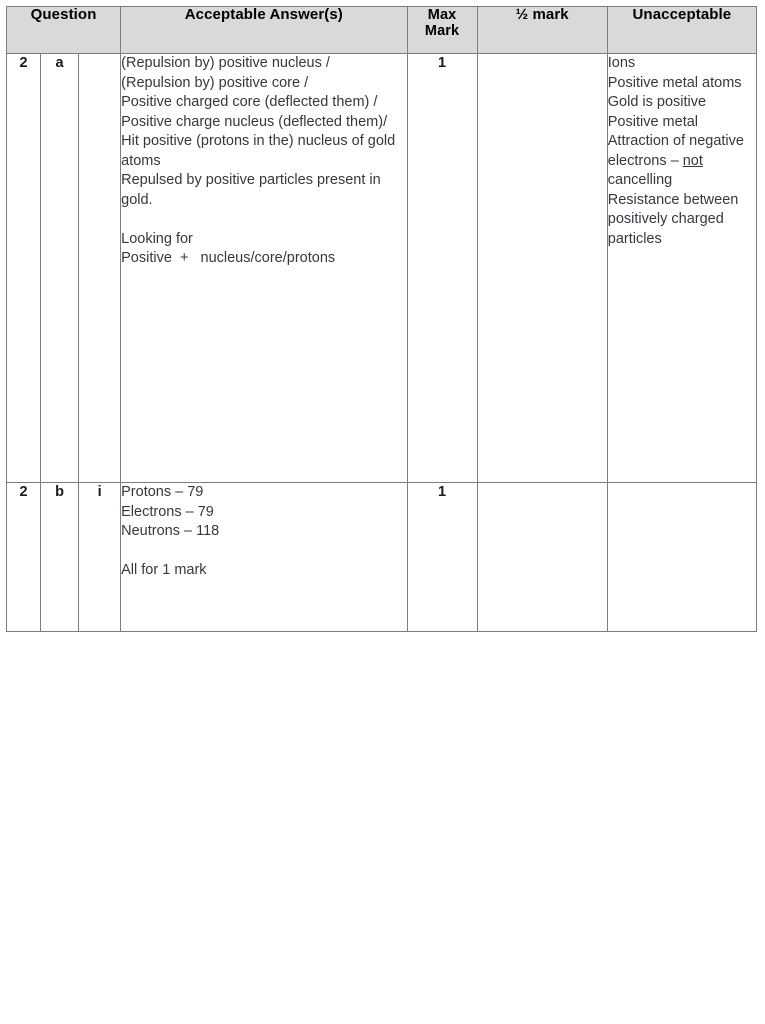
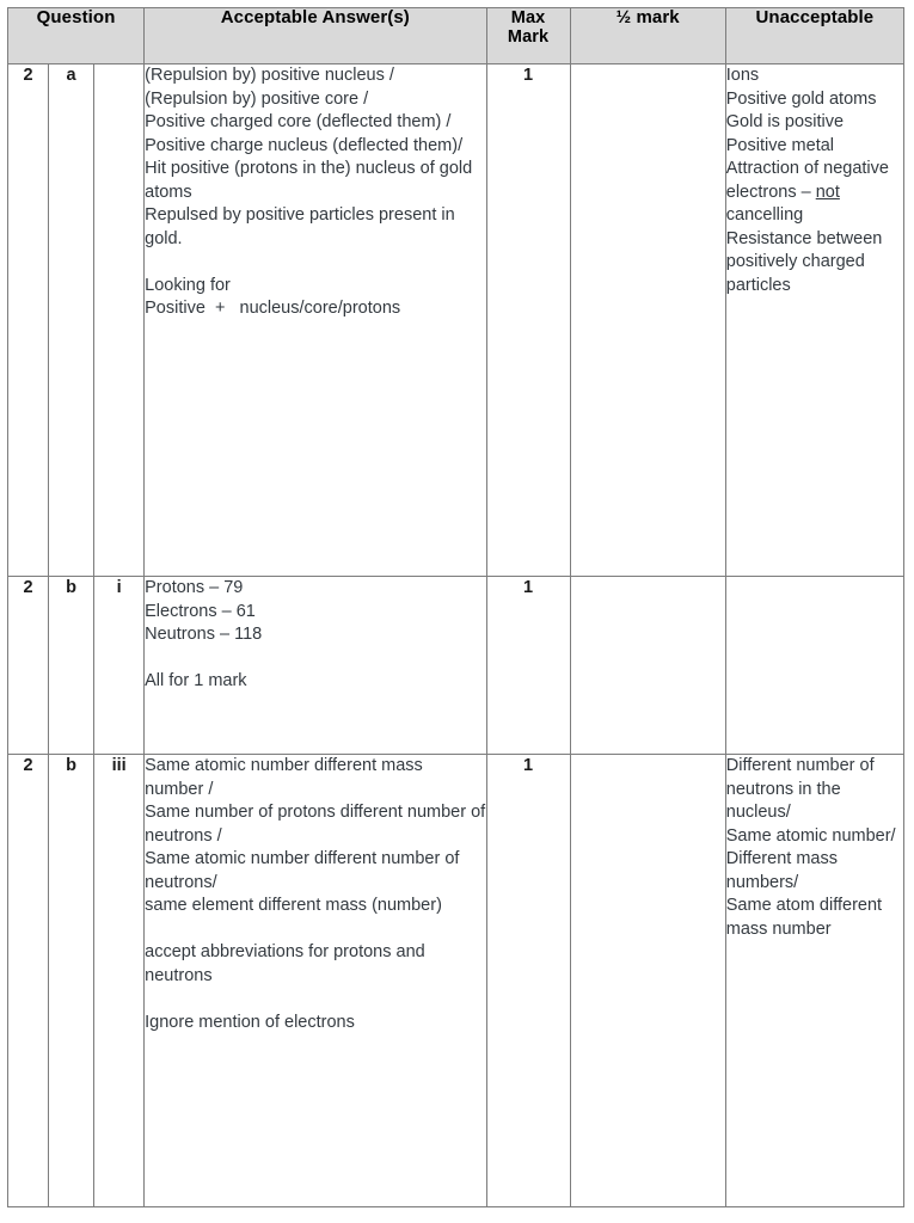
  Question	Acceptable Answer(s)	MaxMark	½ mark	Unacceptable
- 2	a		(Repulsion by) positive nucleus / (Repulsion by) positive core / Positive charged core (deflected them) / Positive charge nucleus (deflected them)/ Hit positive (protons in the) nucleus of gold atoms Repulsed by positive particles present in gold. Looking for Positive + nucleus/core/protons	1		Ions Positive metal atoms Gold is positive Positive metal Attraction of negative electrons – not cancelling Resistance between positively charged particles
+ 2	a		(Repulsion by) positive nucleus / (Repulsion by) positive core / Positive charged core (deflected them) / Positive charge nucleus (deflected them)/ Hit positive (protons in the) nucleus of gold atoms Repulsed by positive particles present in gold. Looking for Positive + nucleus/core/protons	1		Ions Positive gold atoms Gold is positive Positive metal Attraction of negative electrons – not cancelling Resistance between positively charged particles
- 2	b	i	Protons – 79 Electrons – 79 Neutrons – 118 All for 1 mark	1
+ 2	b	i	Protons – 79 Electrons – 61 Neutrons – 118 All for 1 mark	1
+ 2	b	iii	Same atomic number different mass number / Same number of protons different number of neutrons / Same atomic number different number of neutrons/ same element different mass (number) accept abbreviations for protons and neutrons Ignore mention of electrons	1		Different number of neutrons in the nucleus/ Same atomic number/ Different mass numbers/ Same atom different mass number
